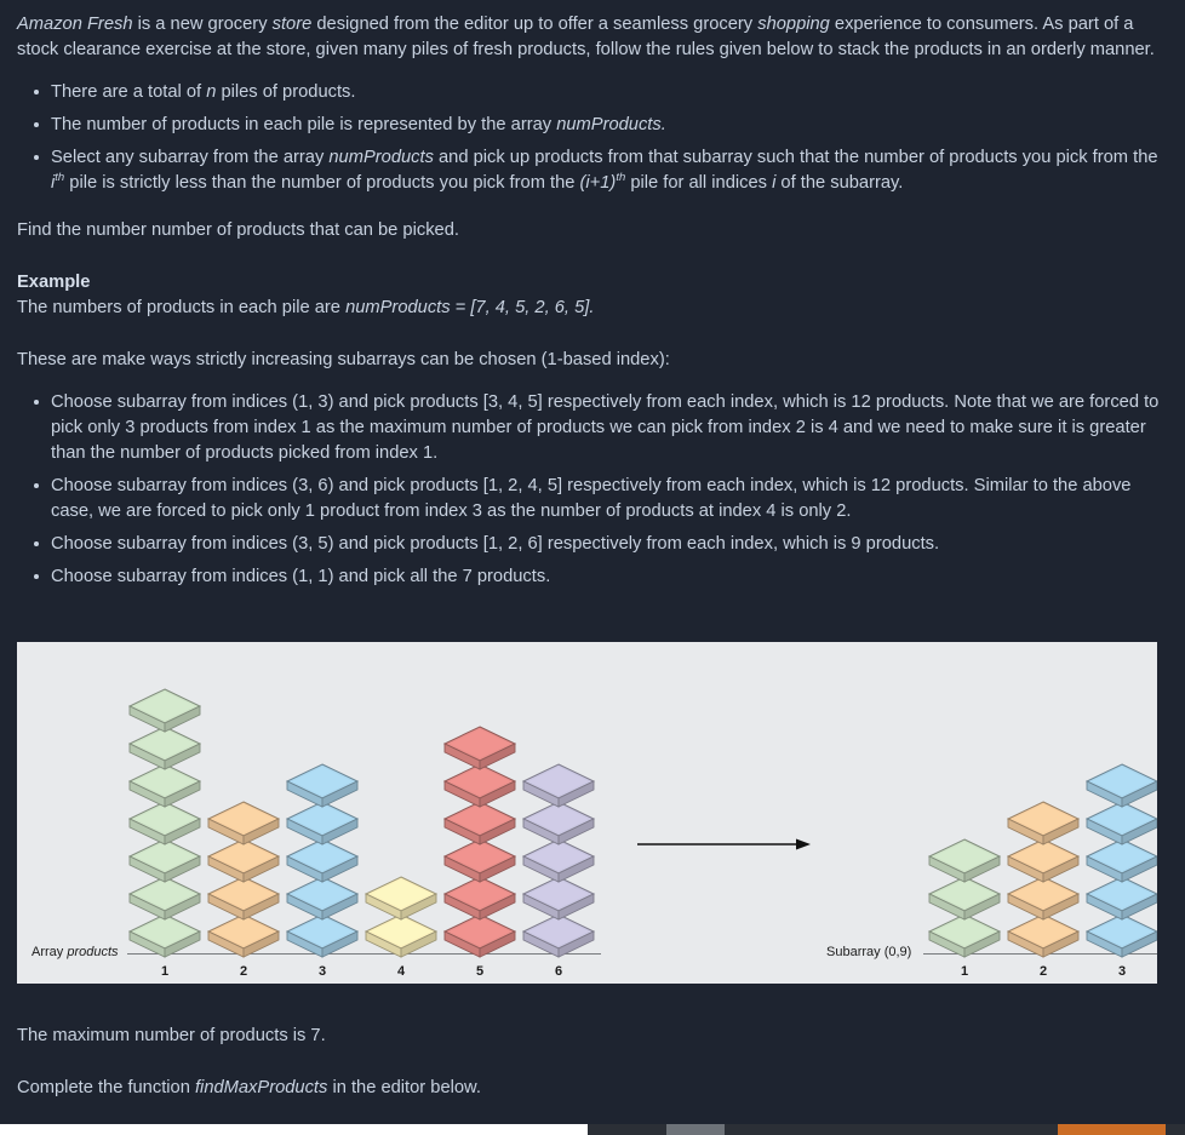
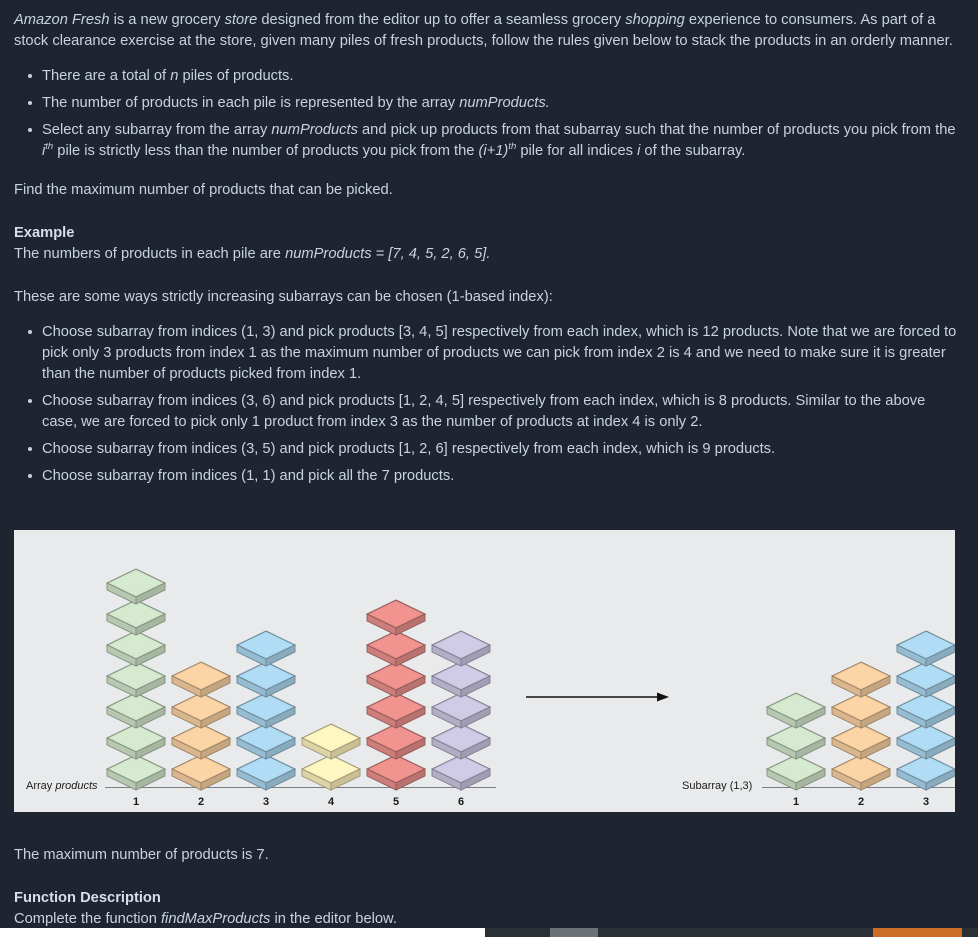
  Amazon Fresh is a new grocery store designed from the editor up to offer a seamless grocery shopping experience to consumers. As part of a stock clearance exercise at the store, given many piles of fresh products, follow the rules given below to stack the products in an orderly manner.
  There are a total of n piles of products.
  The number of products in each pile is represented by the array numProducts.
  Select any subarray from the array numProducts and pick up products from that subarray such that the number of products you pick from the ith pile is strictly less than the number of products you pick from the (i+1)th pile for all indices i of the subarray.
- Find the number number of products that can be picked.
+ Find the maximum number of products that can be picked.
  Example
  The numbers of products in each pile are numProducts = [7, 4, 5, 2, 6, 5].
- These are make ways strictly increasing subarrays can be chosen (1-based index):
+ These are some ways strictly increasing subarrays can be chosen (1-based index):
  Choose subarray from indices (1, 3) and pick products [3, 4, 5] respectively from each index, which is 12 products. Note that we are forced to pick only 3 products from index 1 as the maximum number of products we can pick from index 2 is 4 and we need to make sure it is greater than the number of products picked from index 1.
- Choose subarray from indices (3, 6) and pick products [1, 2, 4, 5] respectively from each index, which is 12 products. Similar to the above case, we are forced to pick only 1 product from index 3 as the number of products at index 4 is only 2.
+ Choose subarray from indices (3, 6) and pick products [1, 2, 4, 5] respectively from each index, which is 8 products. Similar to the above case, we are forced to pick only 1 product from index 3 as the number of products at index 4 is only 2.
  Choose subarray from indices (3, 5) and pick products [1, 2, 6] respectively from each index, which is 9 products.
  Choose subarray from indices (1, 1) and pick all the 7 products.
  Array products
  1
  2
  3
  4
  5
  6
- Subarray (0,9)
+ Subarray (1,3)
  1
  2
  3
  The maximum number of products is 7.
+ Function Description
  Complete the function findMaxProducts in the editor below.
